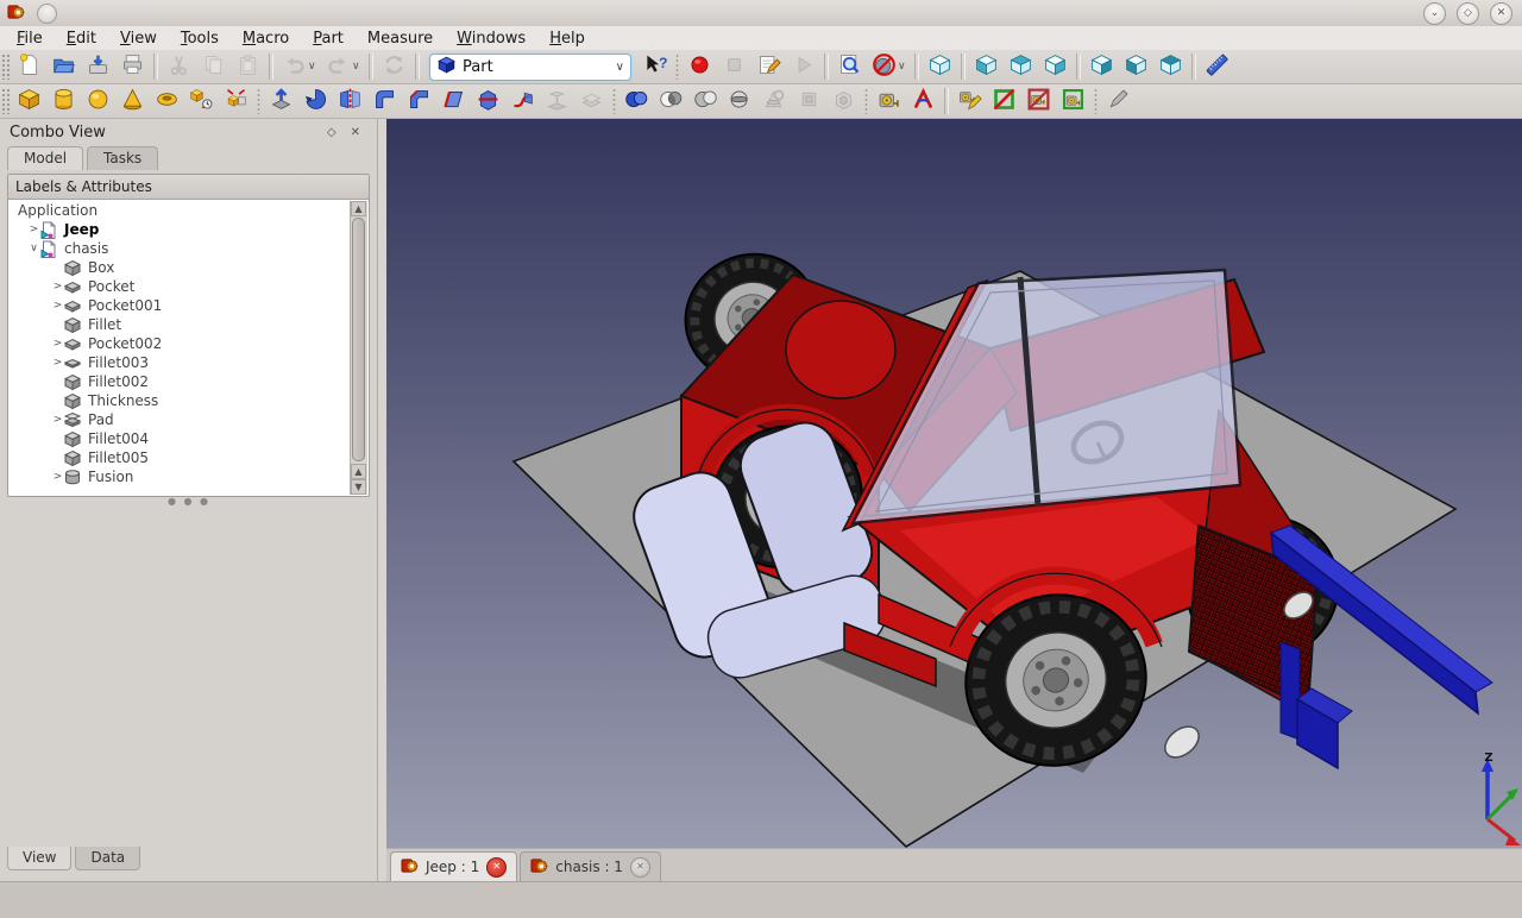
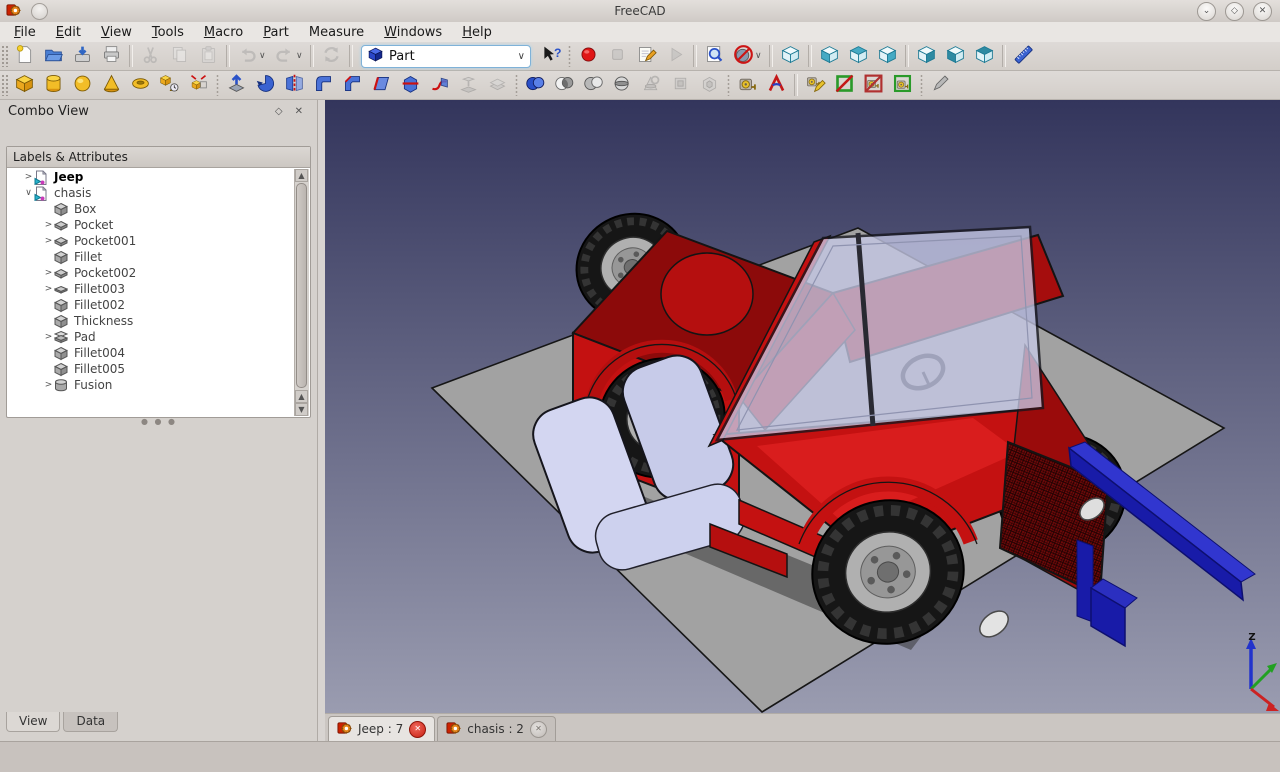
+ FreeCAD
  ⌄
  ◇
  ✕
  File
  Edit
  View
  Tools
  Macro
  Part
  Measure
  Windows
  Help
  ∨
  ∨
  Part
  ∨
  ?
  ∨
  Combo View
  ◇
  ✕
- Model
- Tasks
  Labels & Attributes
- Application
  >
  Jeep
  ∨
  chasis
  Box
  >
  Pocket
  >
  Pocket001
  Fillet
  >
  Pocket002
  >
  Fillet003
  Fillet002
  Thickness
  >
  Pad
  Fillet004
  Fillet005
  >
  Fusion
  ▲
  ▲
  ▼
  ● ● ●
  View
  Data
  Z
- Jeep : 1
+ Jeep : 7
  ✕
- chasis : 1
+ chasis : 2
  ✕
